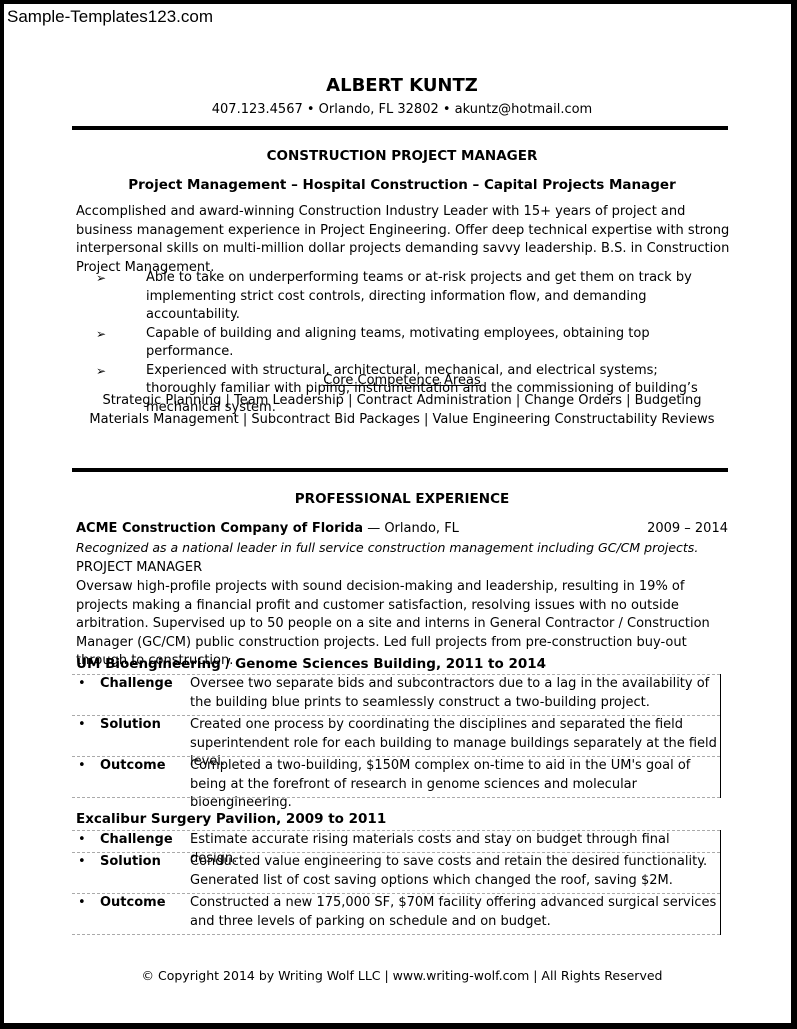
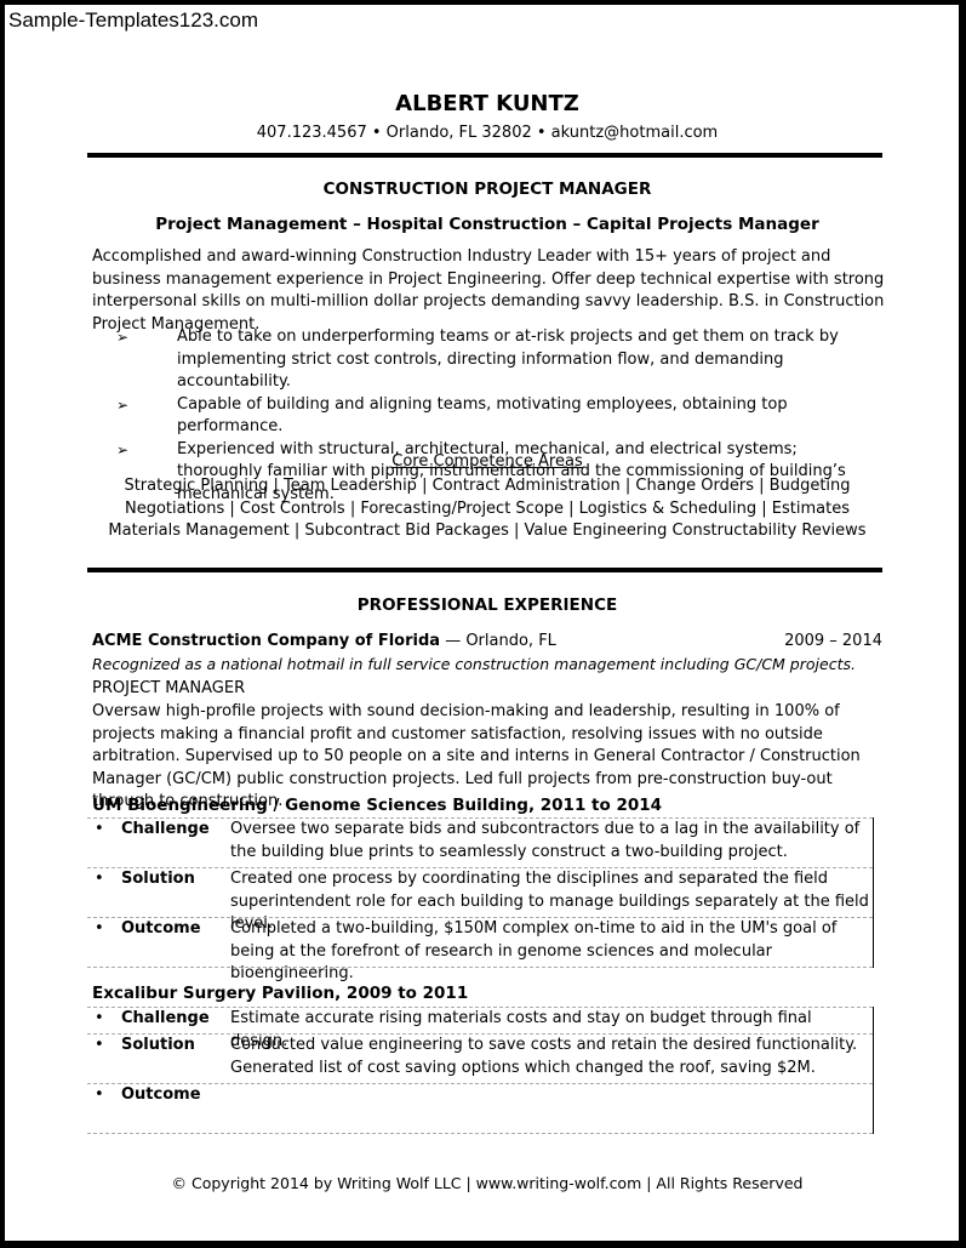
  Sample-Templates123.com
  ALBERT KUNTZ
  407.123.4567 • Orlando, FL 32802 • akuntz@hotmail.com
  CONSTRUCTION PROJECT MANAGER
  Project Management – Hospital Construction – Capital Projects Manager
  Accomplished and award-winning Construction Industry Leader with 15+ years of project and business management experience in Project Engineering. Offer deep technical expertise with strong interpersonal skills on multi-million dollar projects demanding savvy leadership. B.S. in Construction Project Management.
  ➢
  Able to take on underperforming teams or at-risk projects and get them on track by implementing strict cost controls, directing information flow, and demanding accountability.
  ➢
  Capable of building and aligning teams, motivating employees, obtaining top performance.
  ➢
  Experienced with structural, architectural, mechanical, and electrical systems; thoroughly familiar with piping, instrumentation and the commissioning of building’s mechanical system.
  Core Competence Areas
  Strategic Planning | Team Leadership | Contract Administration | Change Orders | Budgeting
+ Negotiations | Cost Controls | Forecasting/Project Scope | Logistics & Scheduling | Estimates
  Materials Management | Subcontract Bid Packages | Value Engineering Constructability Reviews
  PROFESSIONAL EXPERIENCE
  ACME Construction Company of Florida — Orlando, FL
  2009 – 2014
- Recognized as a national leader in full service construction management including GC/CM projects.
+ Recognized as a national hotmail in full service construction management including GC/CM projects.
  PROJECT MANAGER
- Oversaw high-profile projects with sound decision-making and leadership, resulting in 19% of projects making a financial profit and customer satisfaction, resolving issues with no outside arbitration. Supervised up to 50 people on a site and interns in General Contractor / Construction Manager (GC/CM) public construction projects. Led full projects from pre-construction buy-out through to construction.
+ Oversaw high-profile projects with sound decision-making and leadership, resulting in 100% of projects making a financial profit and customer satisfaction, resolving issues with no outside arbitration. Supervised up to 50 people on a site and interns in General Contractor / Construction Manager (GC/CM) public construction projects. Led full projects from pre-construction buy-out through to construction.
  UM Bioengineering / Genome Sciences Building, 2011 to 2014
  •
  Challenge
  Oversee two separate bids and subcontractors due to a lag in the availability of the building blue prints to seamlessly construct a two-building project.
  •
  Solution
  Created one process by coordinating the disciplines and separated the field superintendent role for each building to manage buildings separately at the field level.
  •
  Outcome
  Completed a two-building, $150M complex on-time to aid in the UM's goal of being at the forefront of research in genome sciences and molecular bioengineering.
  Excalibur Surgery Pavilion, 2009 to 2011
  •
  Challenge
  Estimate accurate rising materials costs and stay on budget through final design.
  •
  Solution
  Conducted value engineering to save costs and retain the desired functionality. Generated list of cost saving options which changed the roof, saving $2M.
  •
  Outcome
- Constructed a new 175,000 SF, $70M facility offering advanced surgical services and three levels of parking on schedule and on budget.
  © Copyright 2014 by Writing Wolf LLC | www.writing-wolf.com | All Rights Reserved
